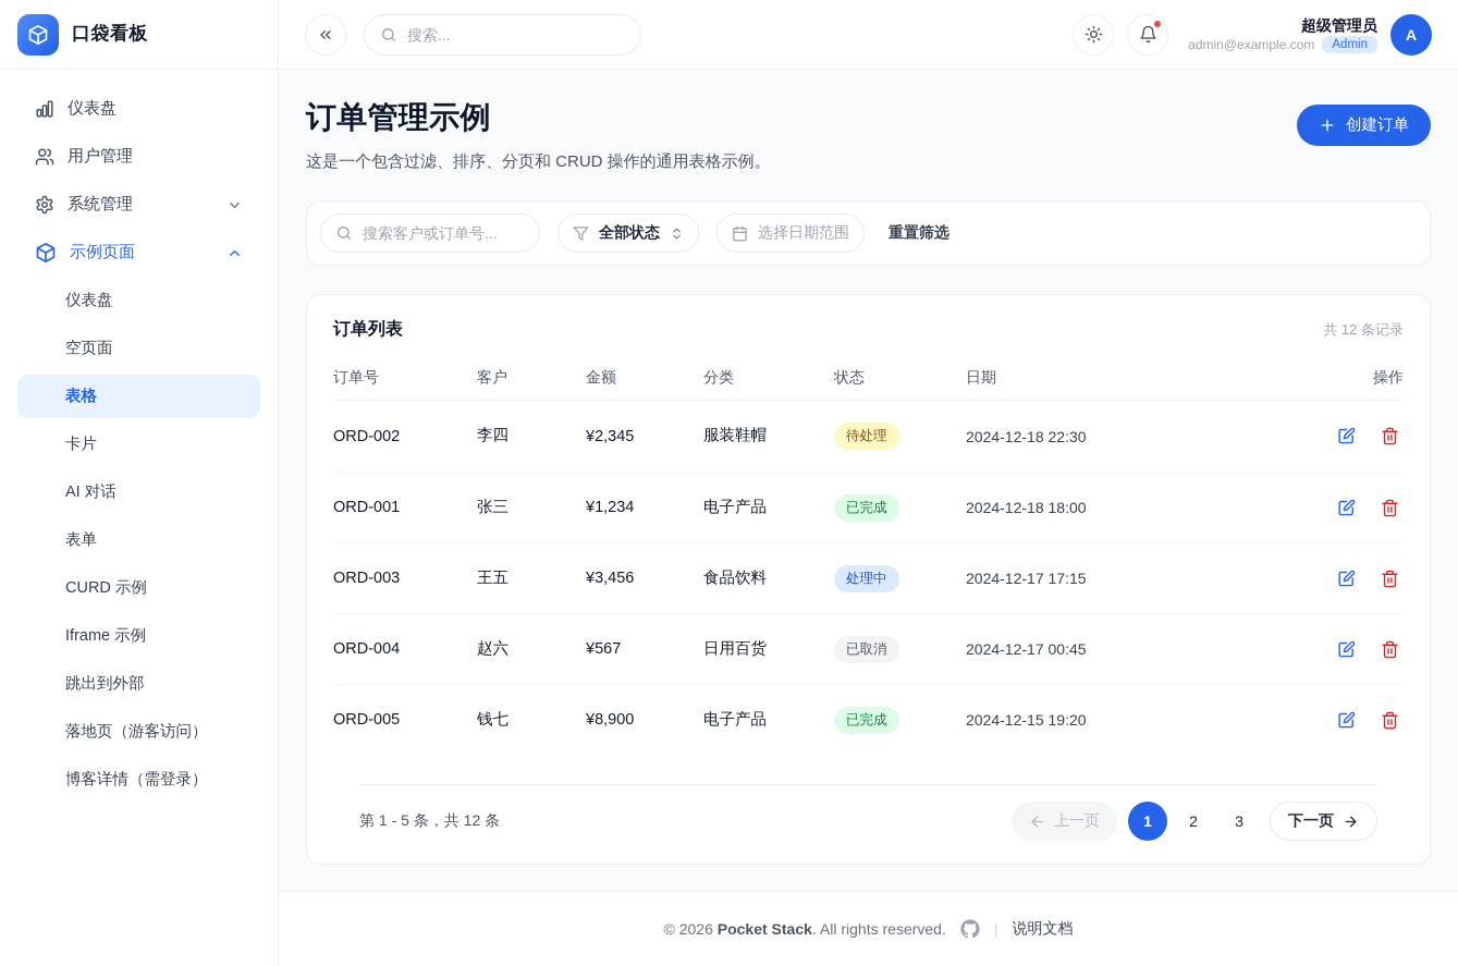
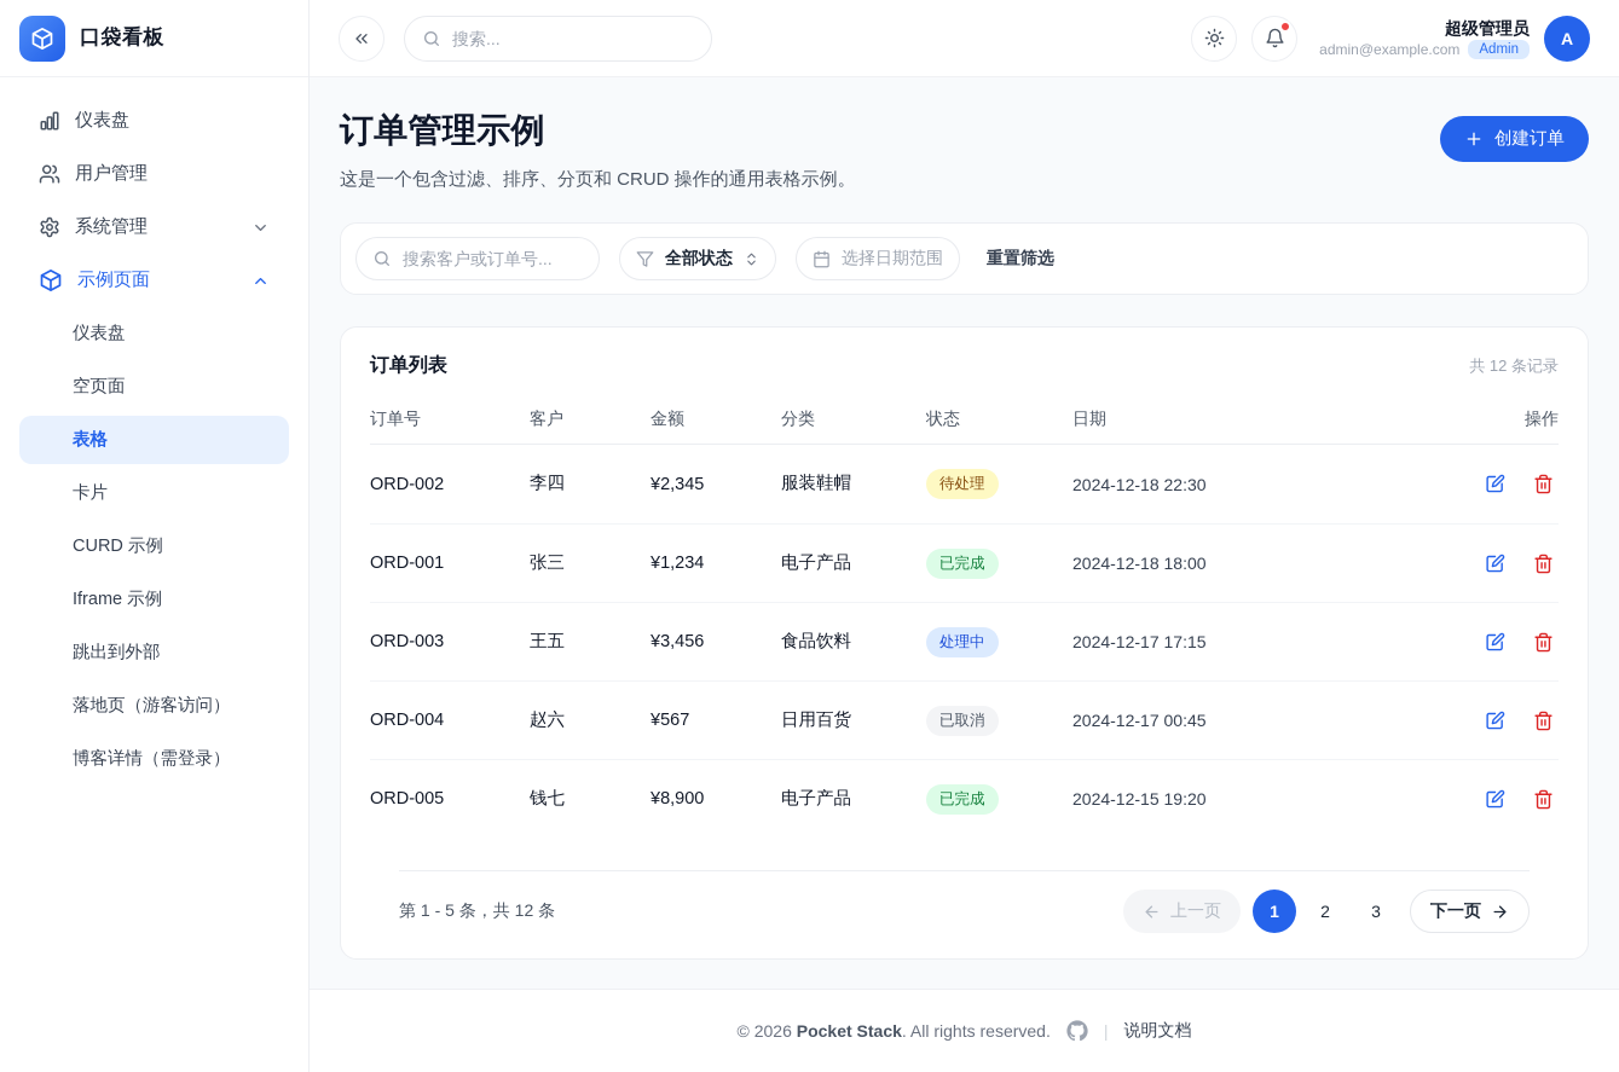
  口袋看板
  仪表盘
  用户管理
  系统管理
  示例页面
  仪表盘
  空页面
  表格
  卡片
- AI 对话
- 表单
  CURD 示例
  Iframe 示例
  跳出到外部
  落地页（游客访问）
  博客详情（需登录）
  搜索...
  超级管理员
  admin@example.com
  Admin
  A
  订单管理示例
  这是一个包含过滤、排序、分页和 CRUD 操作的通用表格示例。
  创建订单
  搜索客户或订单号...
  全部状态
  选择日期范围
  重置筛选
  订单列表
  共 12 条记录
  订单号
  客户
  金额
  分类
  状态
  日期
  操作
  ORD-002
  李四
  ¥2,345
  服装鞋帽
  待处理
  2024-12-18 22:30
  ORD-001
  张三
  ¥1,234
  电子产品
  已完成
  2024-12-18 18:00
  ORD-003
  王五
  ¥3,456
  食品饮料
  处理中
  2024-12-17 17:15
  ORD-004
  赵六
  ¥567
  日用百货
  已取消
  2024-12-17 00:45
  ORD-005
  钱七
  ¥8,900
  电子产品
  已完成
  2024-12-15 19:20
  第 1 - 5 条，共 12 条
  上一页
  1
  2
  3
  下一页
  © 2026 Pocket Stack. All rights reserved.
  |
  说明文档
